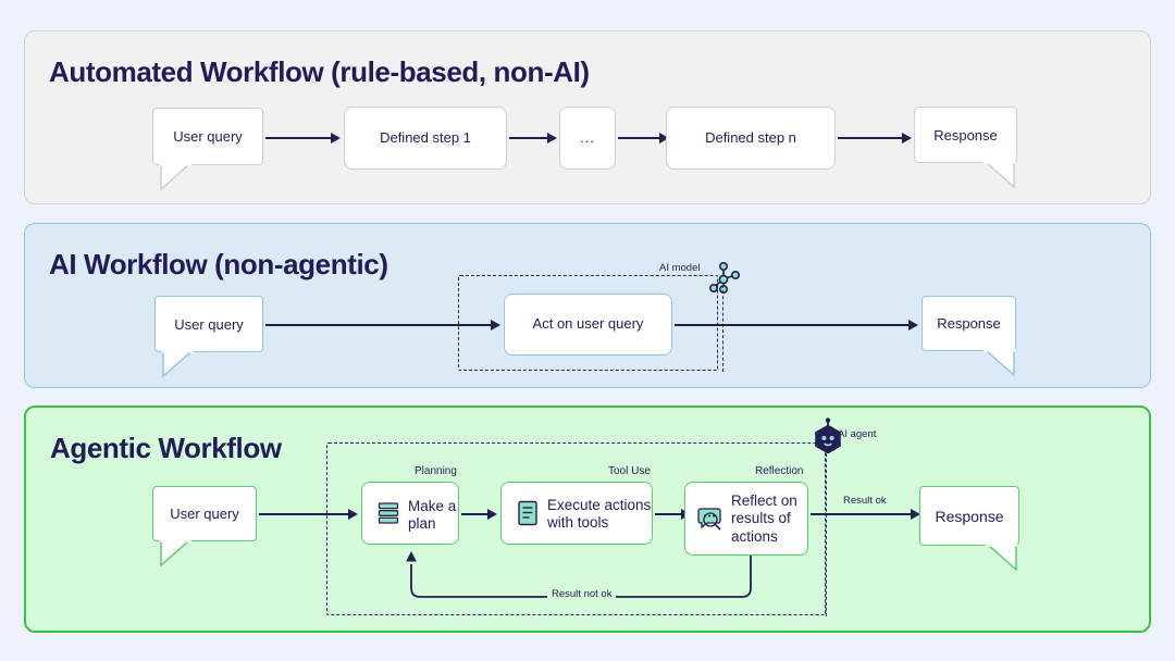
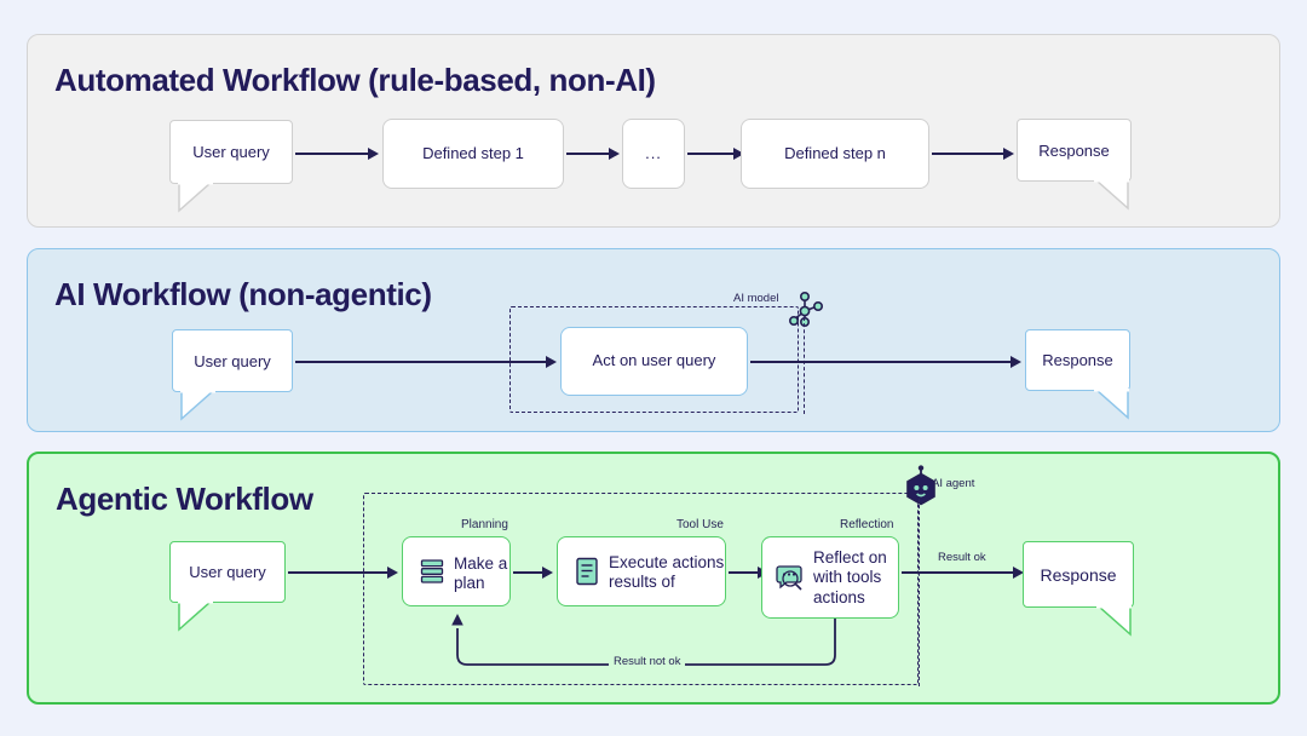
  Automated Workflow (rule-based, non-AI)
  User query
  Defined step 1
  ...
  Defined step n
  Response
  AI Workflow (non-agentic)
  User query
  AI model
  Act on user query
  Response
  Agentic Workflow
  AI agent
  User query
  Planning
  Tool Use
  Reflection
  Make a
  plan
  Execute actions
- with tools
+ results of
  Reflect on
- results of
+ with tools
  actions
  Result ok
  Response
  Result not ok
